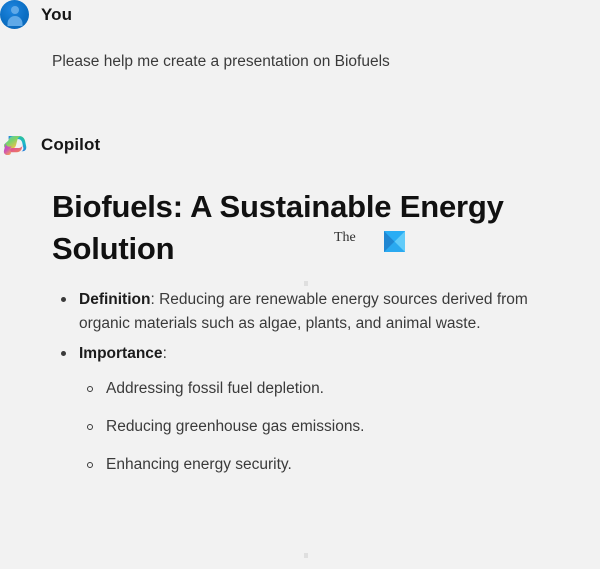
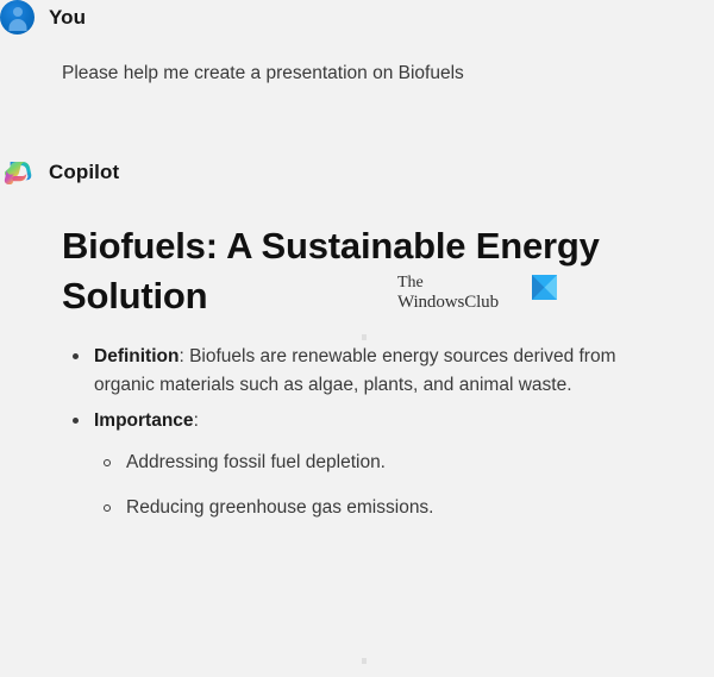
  You
  Please help me create a presentation on Biofuels
  Copilot
  Biofuels: A Sustainable Energy Solution
- Definition: Reducing are renewable energy sources derived from organic materials such as algae, plants, and animal waste.
+ Definition: Biofuels are renewable energy sources derived from organic materials such as algae, plants, and animal waste.
  Importance:
  Addressing fossil fuel depletion.
  Reducing greenhouse gas emissions.
- Enhancing energy security.
  The
+ WindowsClub
